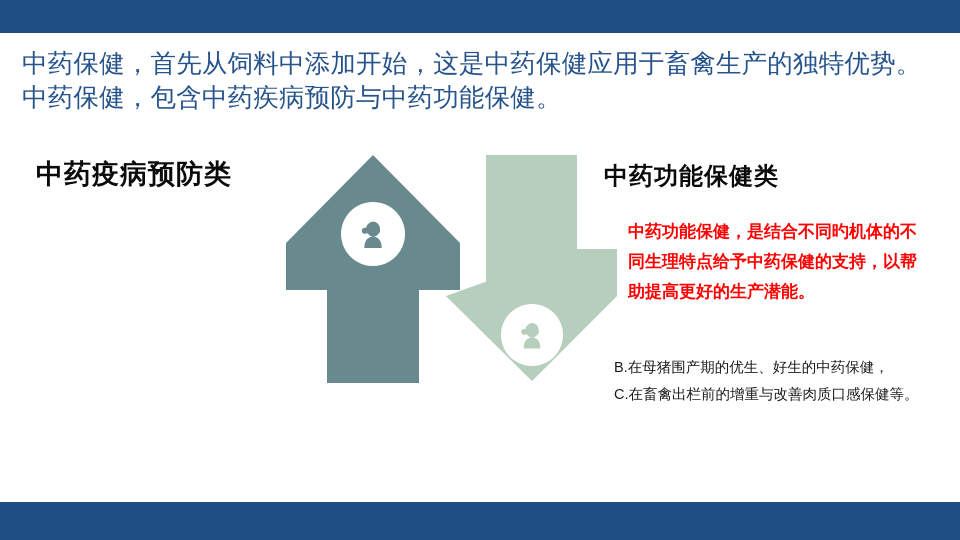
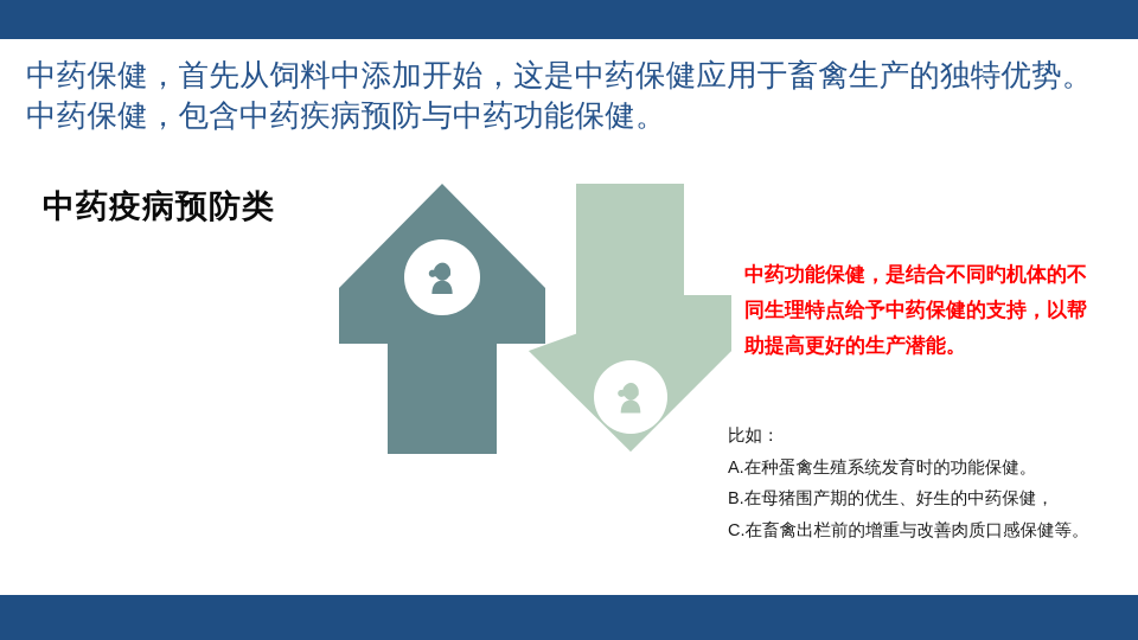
  中药保健，首先从饲料中添加开始，这是中药保健应用于畜禽生产的独特优势。
  中药保健，包含中药疾病预防与中药功能保健。
  中药疫病预防类
- 中药功能保健类
  中药功能保健，是结合不同旳机体的不同生理特点给予中药保健的支持，以帮助提高更好的生产潜能。
+ 比如：
+ A.在种蛋禽生殖系统发育时的功能保健。
  B.在母猪围产期的优生、好生的中药保健，
  C.在畜禽出栏前的增重与改善肉质口感保健等。
